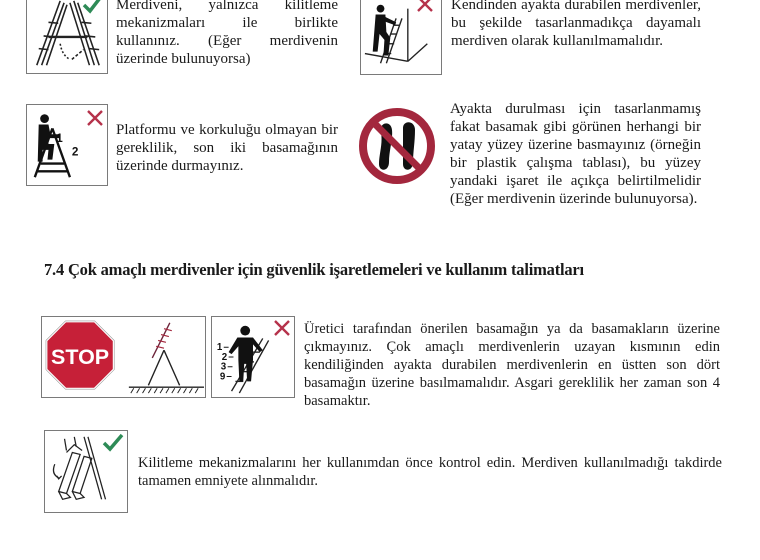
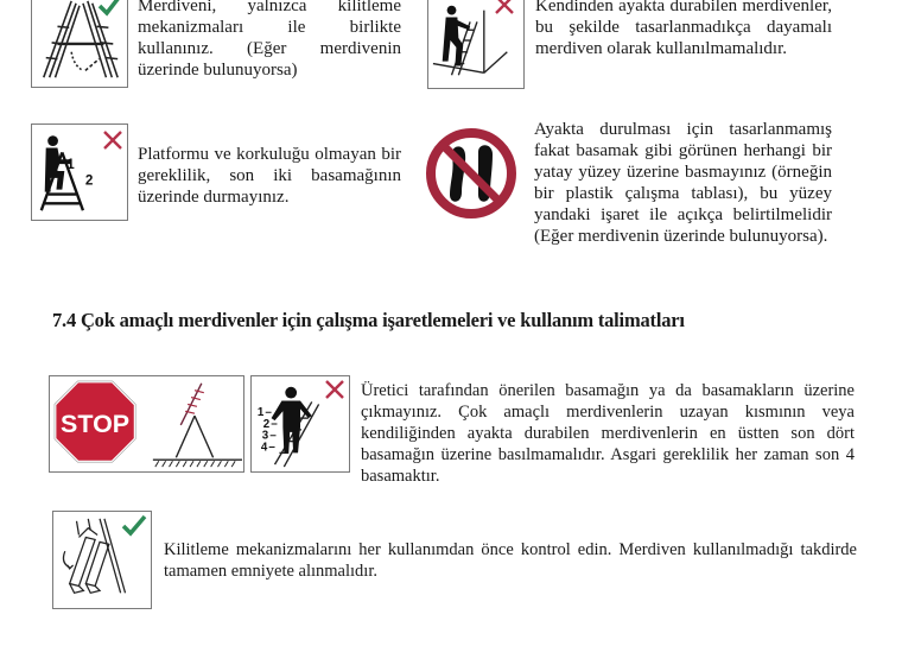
  Merdiveni, yalnızca kilitleme mekanizmaları ile birlikte kullanınız. (Eğer merdivenin üzerinde bulunuyorsa)
  Kendinden ayakta durabilen merdivenler, bu şekilde tasarlanmadıkça dayamalı merdiven olarak kullanılmamalıdır.
  1
  2
  Platformu ve korkuluğu olmayan bir gereklilik, son iki basamağının üzerinde durmayınız.
  Ayakta durulması için tasarlanmamış fakat basamak gibi görünen herhangi bir yatay yüzey üzerine basmayınız (örneğin bir plastik çalışma tablası), bu yüzey yandaki işaret ile açıkça belirtilmelidir (Eğer merdivenin üzerinde bulunuyorsa).
- 7.4 Çok amaçlı merdivenler için güvenlik işaretlemeleri ve kullanım talimatları
+ 7.4 Çok amaçlı merdivenler için çalışma işaretlemeleri ve kullanım talimatları
  STOP
  1
  2
  3
- 9
+ 4
- Üretici tarafından önerilen basamağın ya da basamakların üzerine çıkmayınız. Çok amaçlı merdivenlerin uzayan kısmının edin kendiliğinden ayakta durabilen merdivenlerin en üstten son dört basamağın üzerine basılmamalıdır. Asgari gereklilik her zaman son 4 basamaktır.
+ Üretici tarafından önerilen basamağın ya da basamakların üzerine çıkmayınız. Çok amaçlı merdivenlerin uzayan kısmının veya kendiliğinden ayakta durabilen merdivenlerin en üstten son dört basamağın üzerine basılmamalıdır. Asgari gereklilik her zaman son 4 basamaktır.
  Kilitleme mekanizmalarını her kullanımdan önce kontrol edin. Merdiven kullanılmadığı takdirde tamamen emniyete alınmalıdır.
